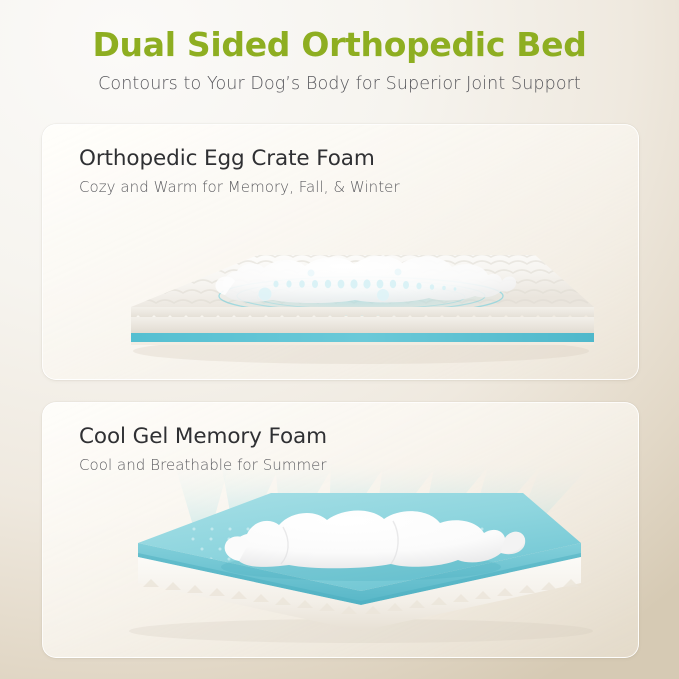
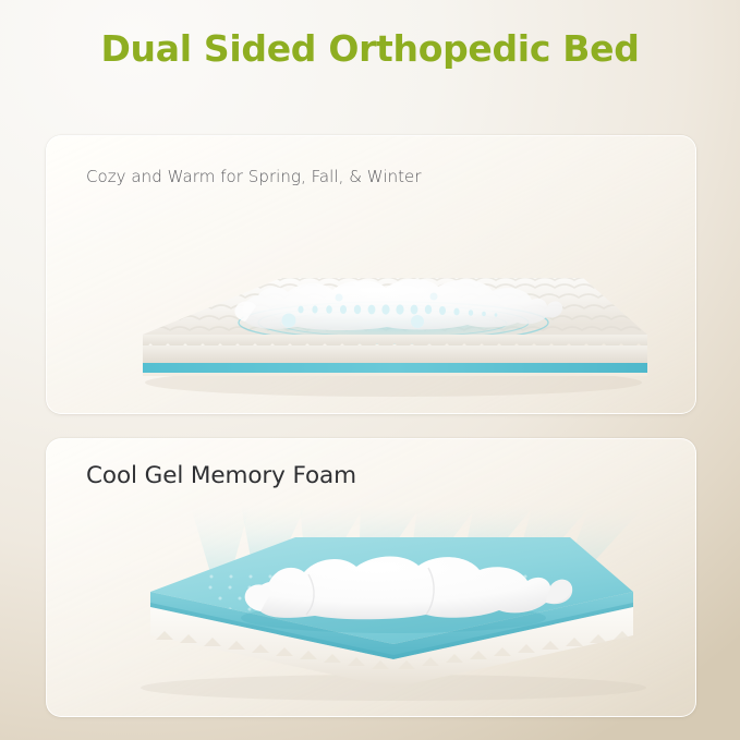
  Dual Sided Orthopedic Bed
- Contours to Your Dog’s Body for Superior Joint Support
- Orthopedic Egg Crate Foam
- Cozy and Warm for Memory, Fall, & Winter
+ Cozy and Warm for Spring, Fall, & Winter
  Cool Gel Memory Foam
- Cool and Breathable for Summer
